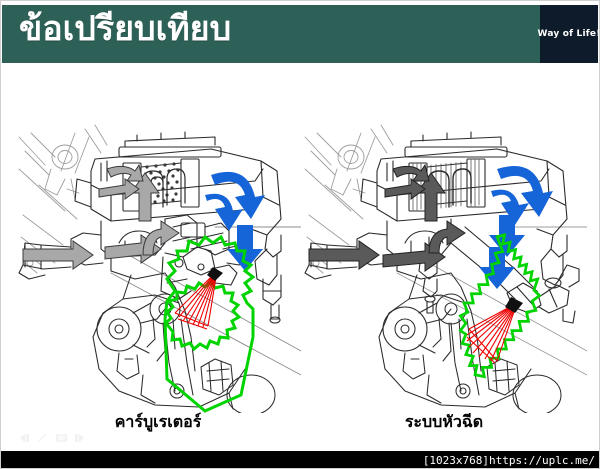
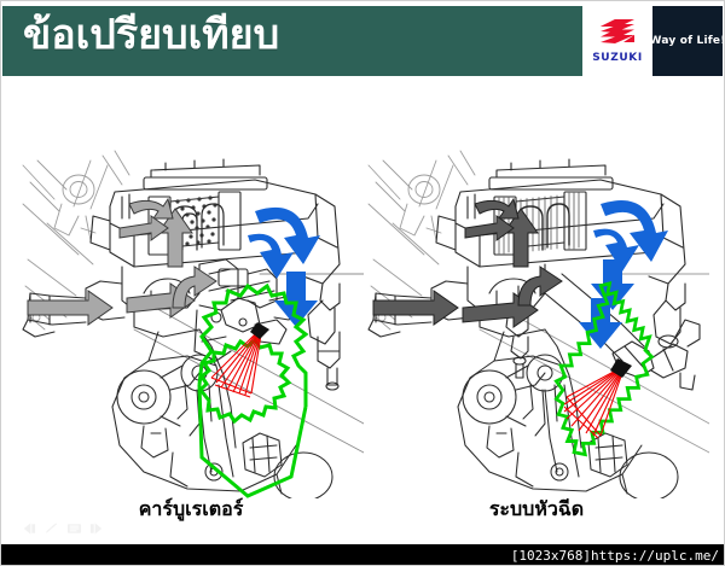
  ข้อเปรียบเทียบ
+ SUZUKI
  Way of Life!
  คาร์บูเรเตอร์
  ระบบหัวฉีด
  [1023x768]https://uplc.me/
